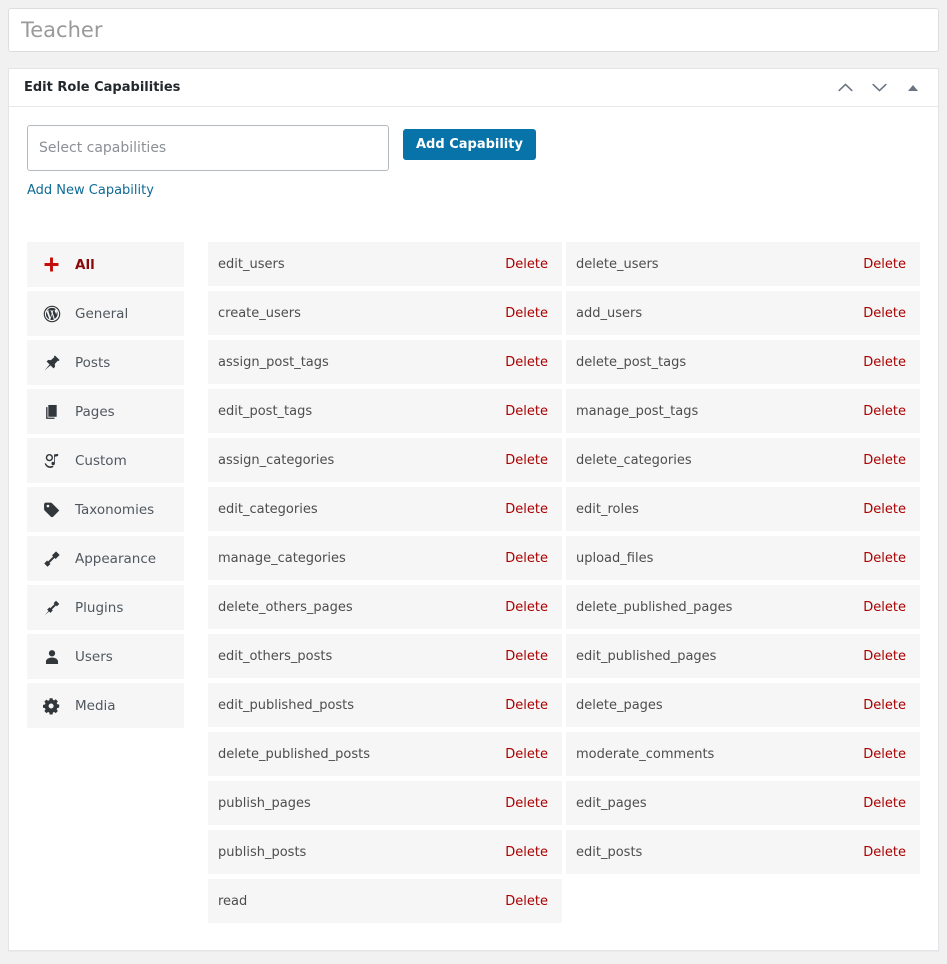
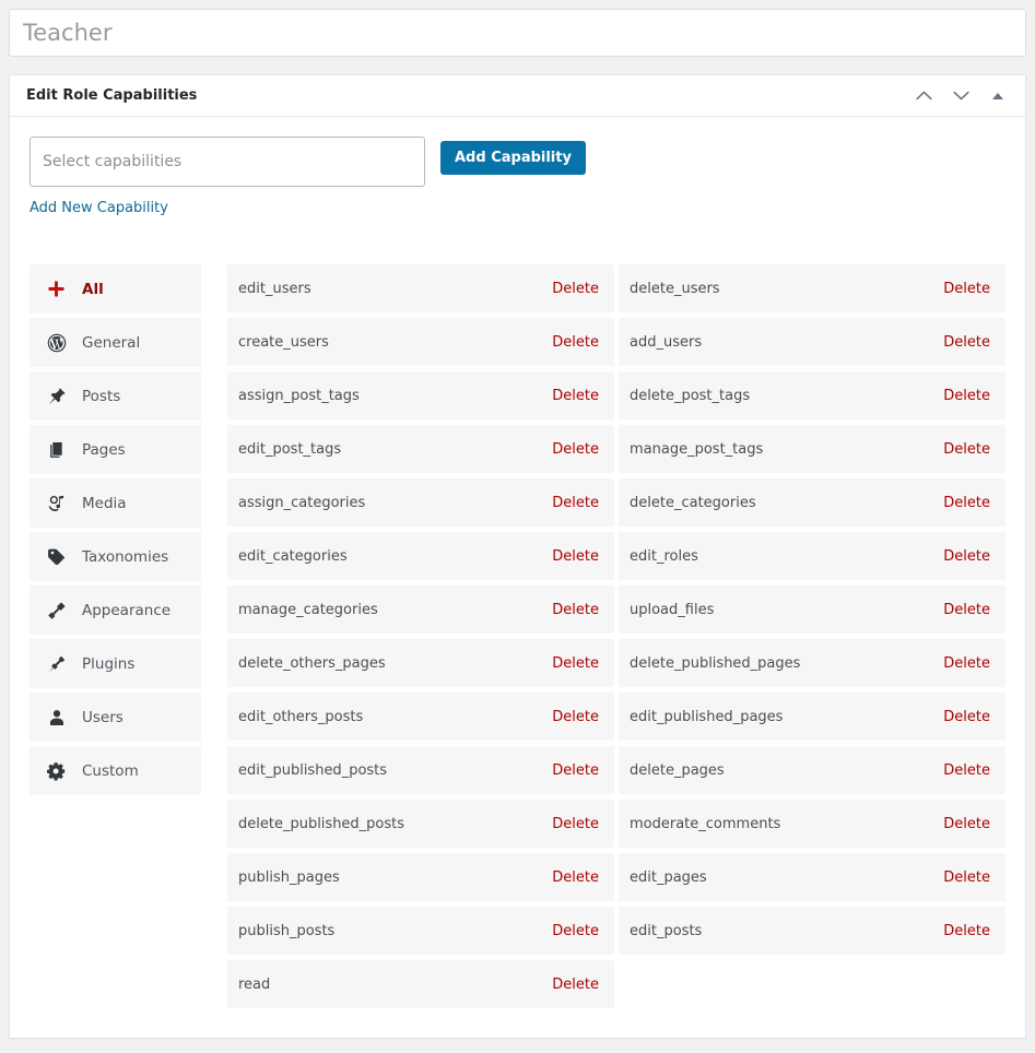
  Teacher
  Edit Role Capabilities
  Select capabilities
  Add Capability
  Add New Capability
  All
  General
  Posts
  Pages
- Custom
+ Media
  Taxonomies
  Appearance
  Plugins
  Users
- Media
+ Custom
  edit_users
  Delete
  create_users
  Delete
  assign_post_tags
  Delete
  edit_post_tags
  Delete
  assign_categories
  Delete
  edit_categories
  Delete
  manage_categories
  Delete
  delete_others_pages
  Delete
  edit_others_posts
  Delete
  edit_published_posts
  Delete
  delete_published_posts
  Delete
  publish_pages
  Delete
  publish_posts
  Delete
  read
  Delete
  delete_users
  Delete
  add_users
  Delete
  delete_post_tags
  Delete
  manage_post_tags
  Delete
  delete_categories
  Delete
  edit_roles
  Delete
  upload_files
  Delete
  delete_published_pages
  Delete
  edit_published_pages
  Delete
  delete_pages
  Delete
  moderate_comments
  Delete
  edit_pages
  Delete
  edit_posts
  Delete
